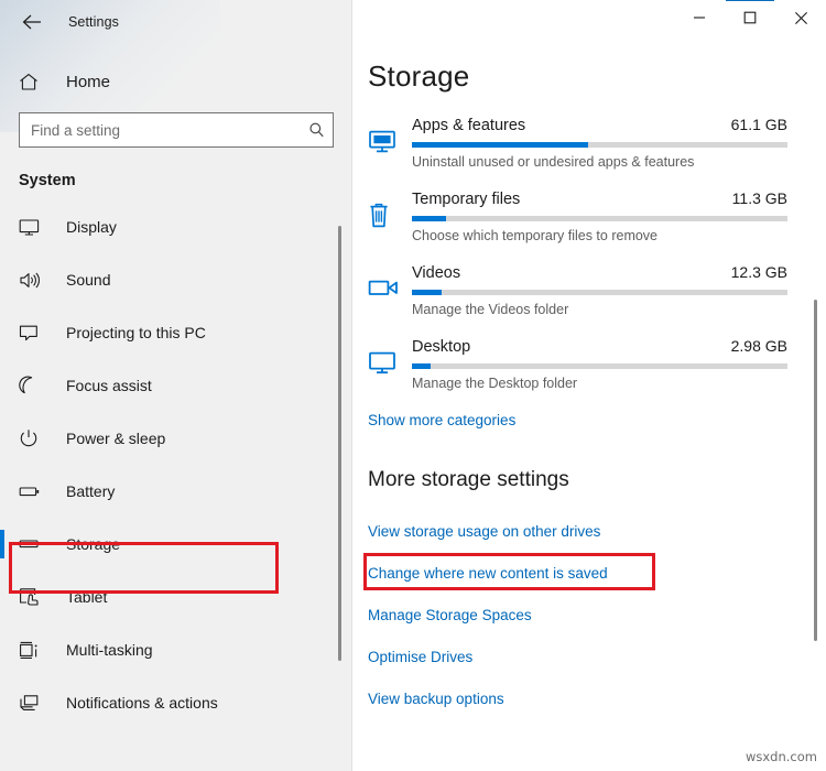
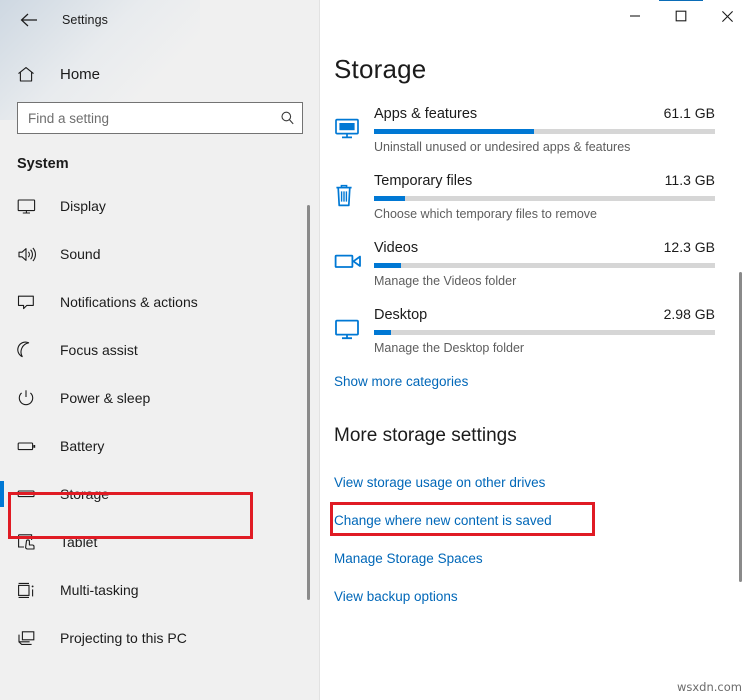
  Settings
  Home
  Find a setting
  System
  Display
  Sound
- Projecting to this PC
+ Notifications & actions
  Focus assist
  Power & sleep
  Battery
  Storage
  Tablet
  Multi-tasking
- Notifications & actions
+ Projecting to this PC
  Storage
  Apps & features
  61.1 GB
  Uninstall unused or undesired apps & features
  Temporary files
  11.3 GB
  Choose which temporary files to remove
  Videos
  12.3 GB
  Manage the Videos folder
  Desktop
  2.98 GB
  Manage the Desktop folder
  Show more categories
  More storage settings
  View storage usage on other drives
  Change where new content is saved
  Manage Storage Spaces
- Optimise Drives
  View backup options
  wsxdn.com
